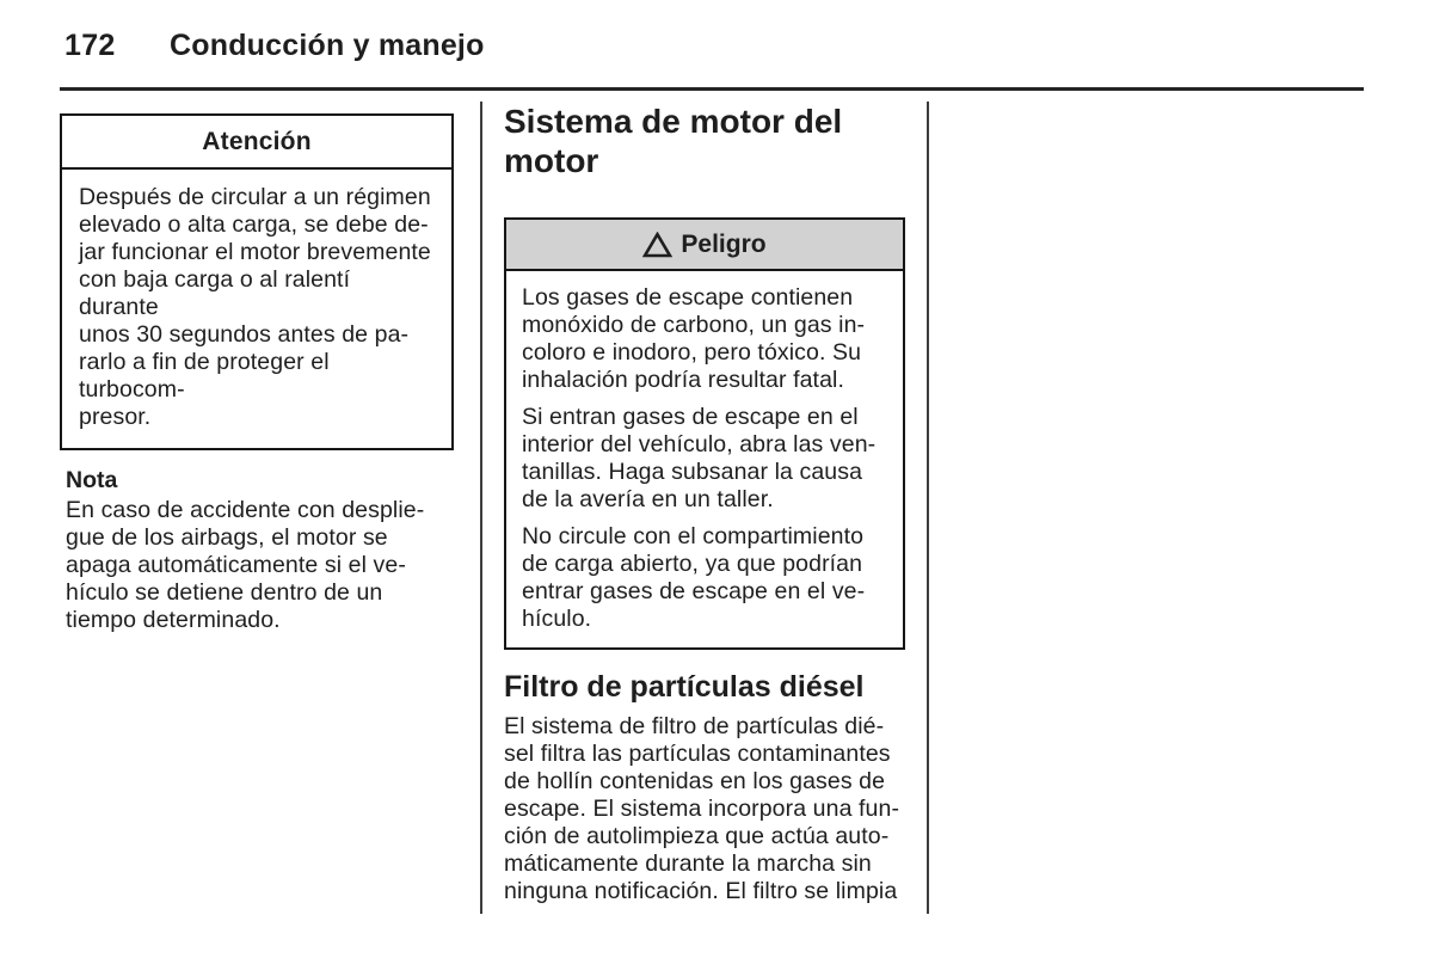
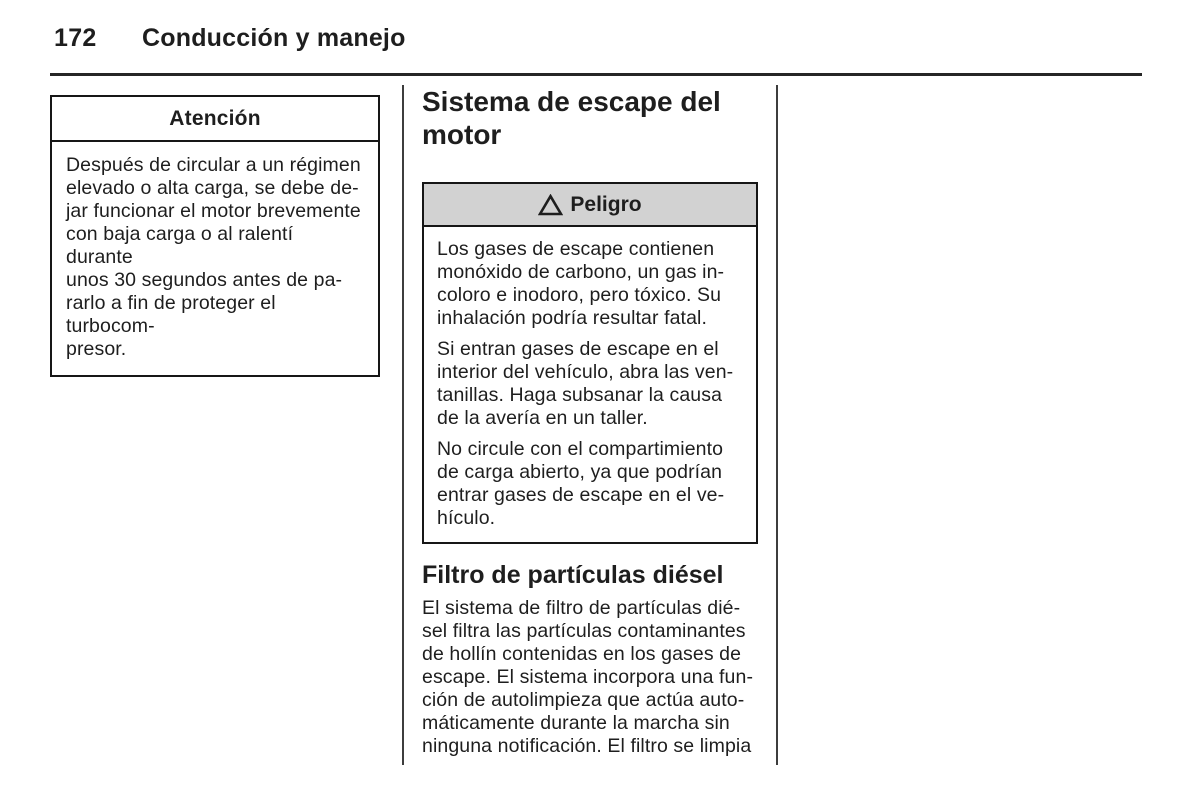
  172
  Conducción y manejo
  Atención
  Después de circular a un régimen
  elevado o alta carga, se debe de-
  jar funcionar el motor brevemente
  con baja carga o al ralentí durante
  unos 30 segundos antes de pa-
  rarlo a fin de proteger el turbocom-
  presor.
- Nota
- En caso de accidente con desplie-
- gue de los airbags, el motor se
- apaga automáticamente si el ve-
- hículo se detiene dentro de un
- tiempo determinado.
- Sistema de motor del motor
+ Sistema de escape del motor
  Peligro
  Los gases de escape contienen
  monóxido de carbono, un gas in-
  coloro e inodoro, pero tóxico. Su
  inhalación podría resultar fatal.
  Si entran gases de escape en el
  interior del vehículo, abra las ven-
  tanillas. Haga subsanar la causa
  de la avería en un taller.
  No circule con el compartimiento
  de carga abierto, ya que podrían
  entrar gases de escape en el ve-
  hículo.
  Filtro de partículas diésel
  El sistema de filtro de partículas dié-
  sel filtra las partículas contaminantes
  de hollín contenidas en los gases de
  escape. El sistema incorpora una fun-
  ción de autolimpieza que actúa auto-
  máticamente durante la marcha sin
  ninguna notificación. El filtro se limpia
